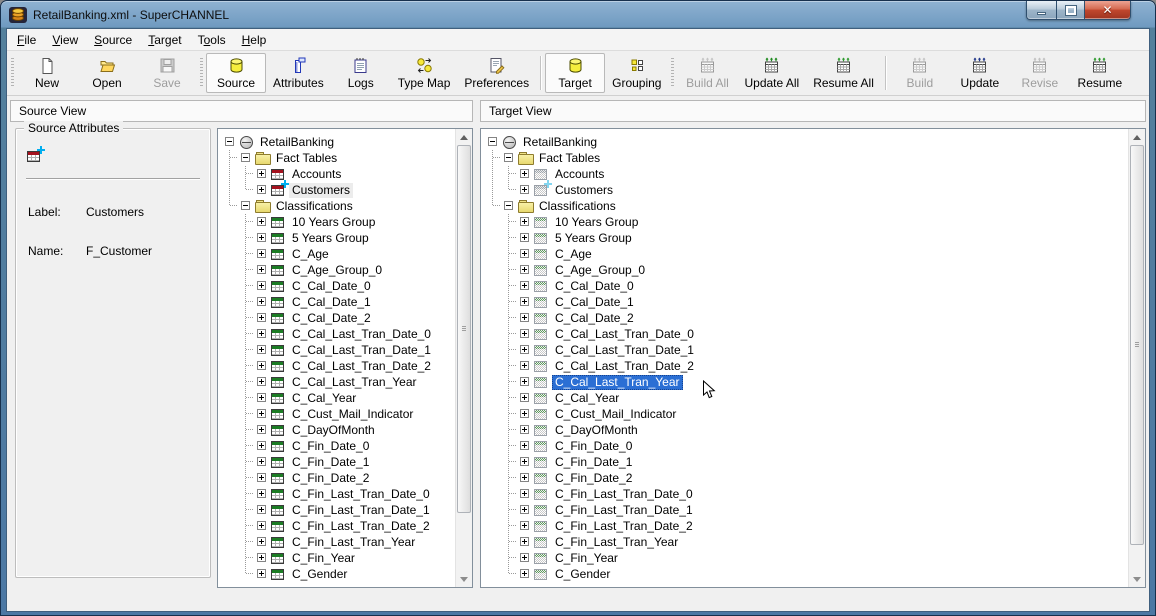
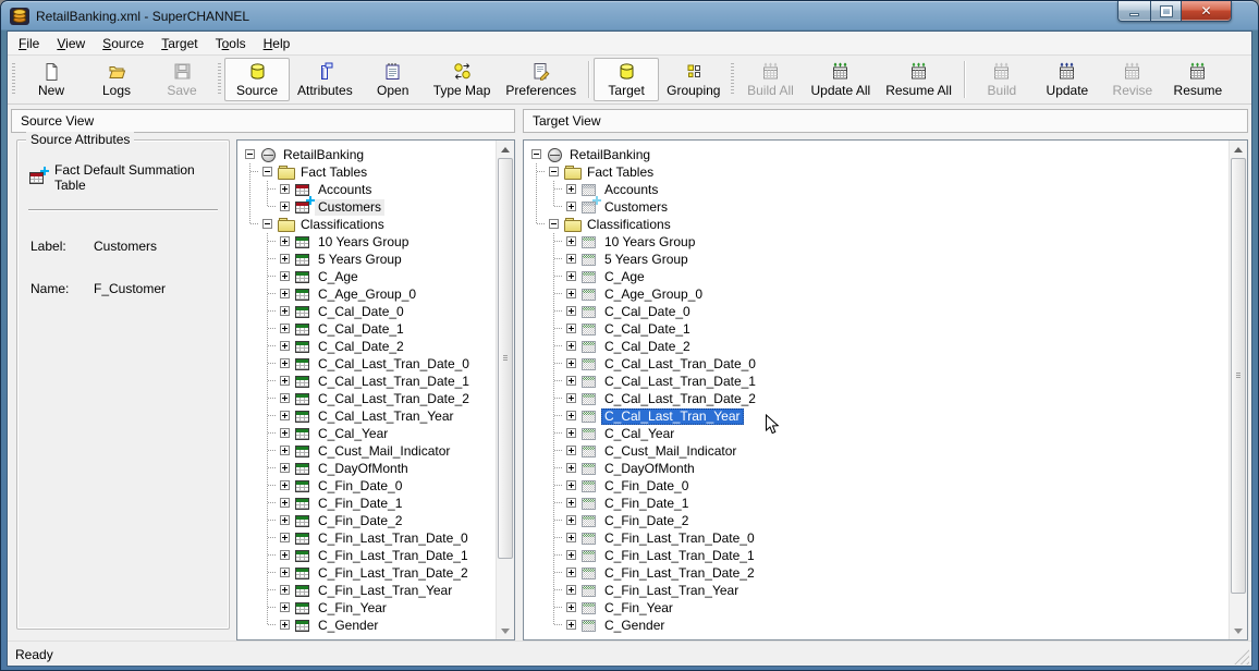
  RetailBanking.xml - SuperCHANNEL
  ✕
  File
  View
  Source
  Target
  Tools
  Help
  New
- Open
+ Logs
  Save
  Source
  Attributes
- Logs
+ Open
  Type Map
  Preferences
  Target
  Grouping
  Build All
  Update All
  Resume All
  Build
  Update
  Revise
  Resume
  Source View
  Source Attributes
+ Fact Default Summation Table
  Label:
  Customers
  Name:
  F_Customer
  RetailBanking
  Fact Tables
  Accounts
  Customers
  Classifications
  10 Years Group
  5 Years Group
  C_Age
  C_Age_Group_0
  C_Cal_Date_0
  C_Cal_Date_1
  C_Cal_Date_2
  C_Cal_Last_Tran_Date_0
  C_Cal_Last_Tran_Date_1
  C_Cal_Last_Tran_Date_2
  C_Cal_Last_Tran_Year
  C_Cal_Year
  C_Cust_Mail_Indicator
  C_DayOfMonth
  C_Fin_Date_0
  C_Fin_Date_1
  C_Fin_Date_2
  C_Fin_Last_Tran_Date_0
  C_Fin_Last_Tran_Date_1
  C_Fin_Last_Tran_Date_2
  C_Fin_Last_Tran_Year
  C_Fin_Year
  C_Gender
  Target View
  RetailBanking
  Fact Tables
  Accounts
  Customers
  Classifications
  10 Years Group
  5 Years Group
  C_Age
  C_Age_Group_0
  C_Cal_Date_0
  C_Cal_Date_1
  C_Cal_Date_2
  C_Cal_Last_Tran_Date_0
  C_Cal_Last_Tran_Date_1
  C_Cal_Last_Tran_Date_2
  C_Cal_Last_Tran_Year
  C_Cal_Year
  C_Cust_Mail_Indicator
  C_DayOfMonth
  C_Fin_Date_0
  C_Fin_Date_1
  C_Fin_Date_2
  C_Fin_Last_Tran_Date_0
  C_Fin_Last_Tran_Date_1
  C_Fin_Last_Tran_Date_2
  C_Fin_Last_Tran_Year
  C_Fin_Year
  C_Gender
+ Ready
